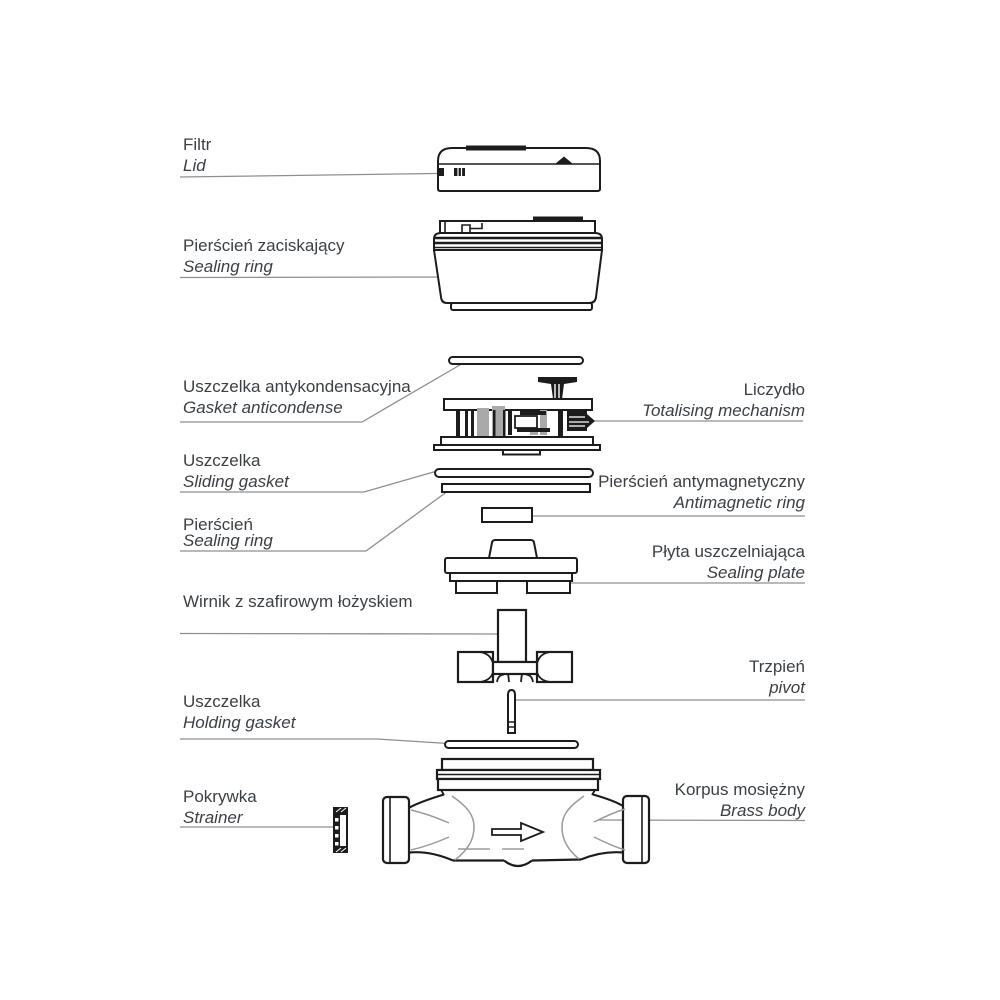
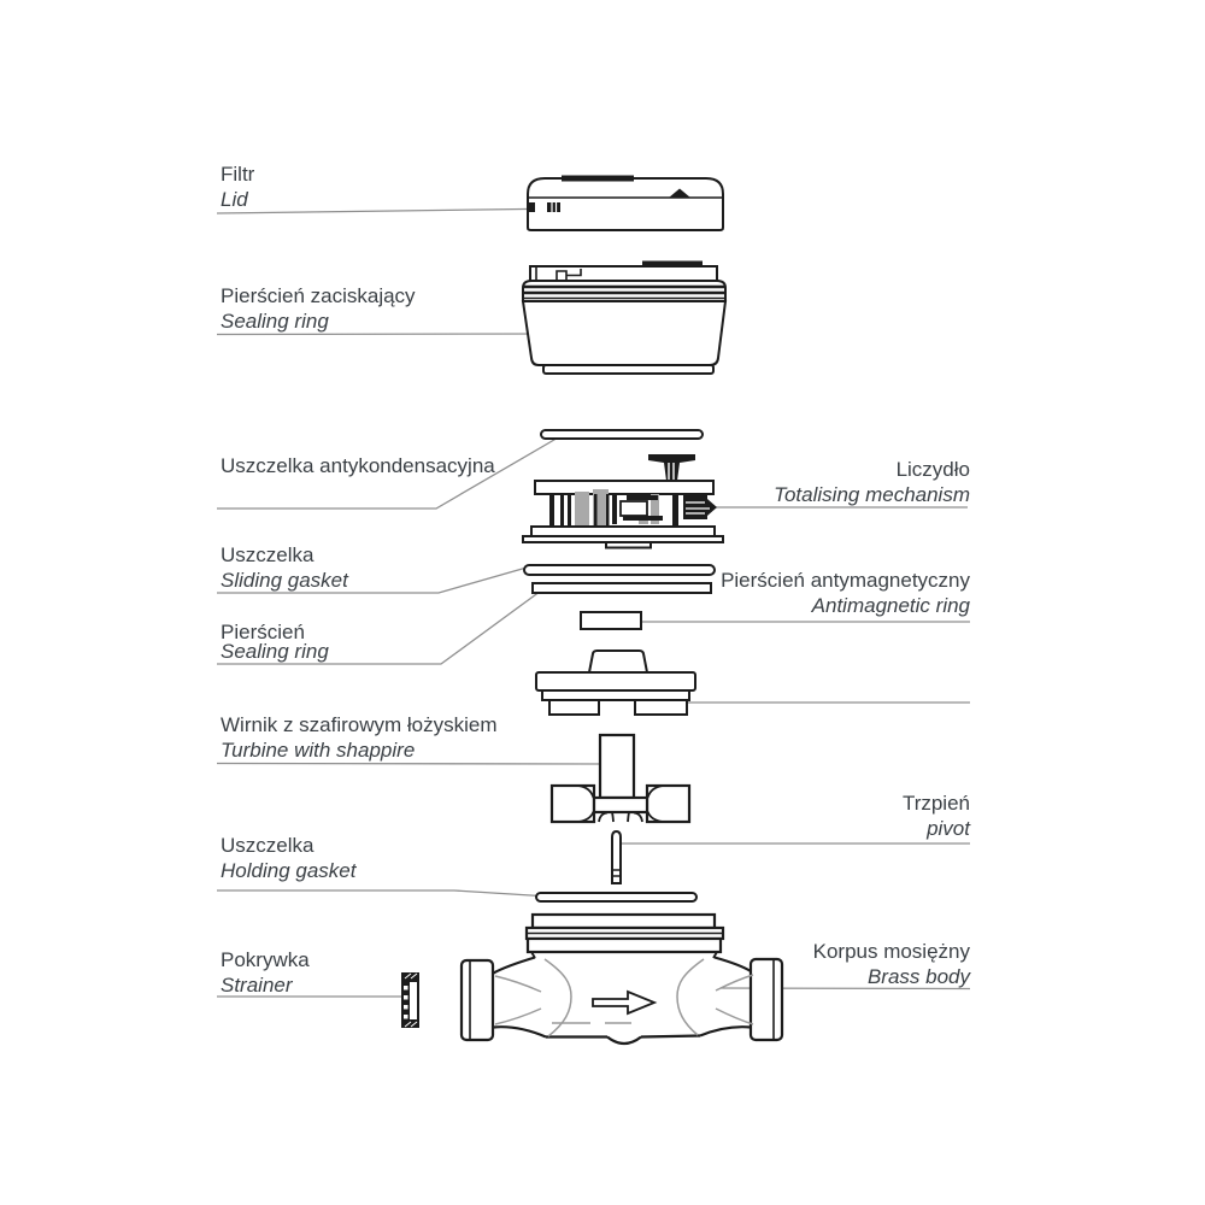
  Filtr
  Lid
  Pierścień zaciskający
  Sealing ring
  Uszczelka antykondensacyjna
- Gasket anticondense
  Uszczelka
  Sliding gasket
  Pierścień
  Sealing ring
  Wirnik z szafirowym łożyskiem
+ Turbine with shappire
  Uszczelka
  Holding gasket
  Pokrywka
  Strainer
  Liczydło
  Totalising mechanism
  Pierścień antymagnetyczny
  Antimagnetic ring
- Płyta uszczelniająca
- Sealing plate
  Trzpień
  pivot
  Korpus mosiężny
  Brass body
